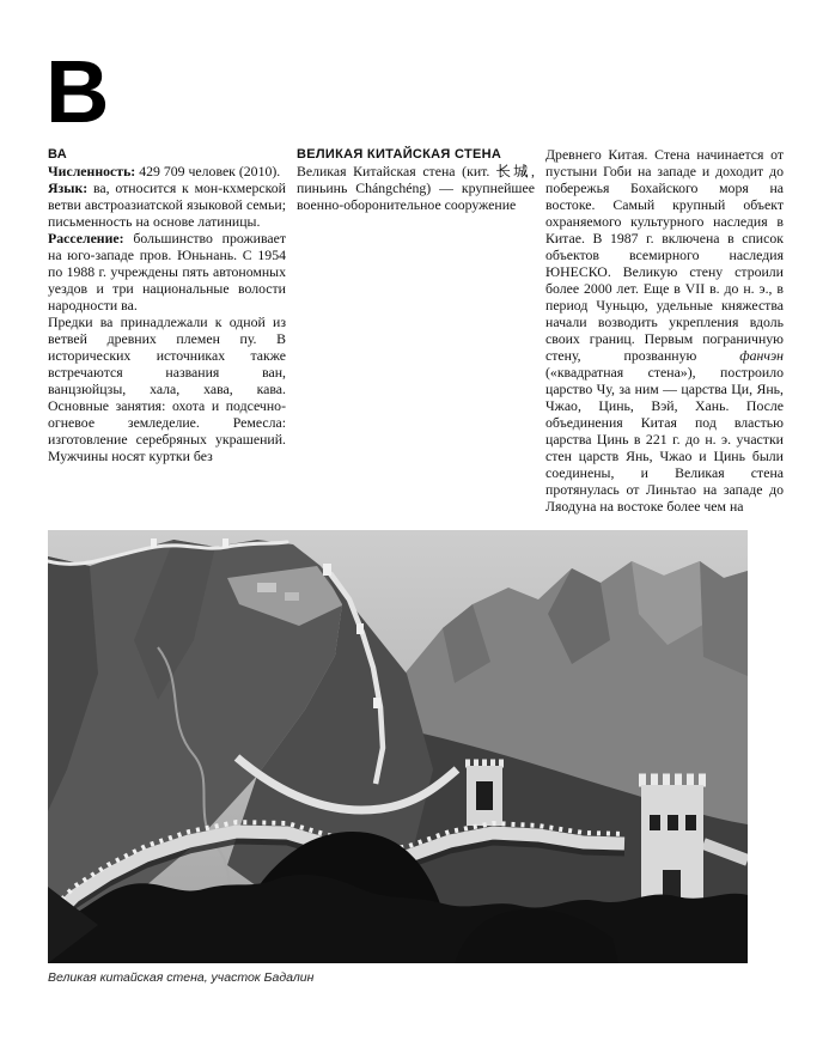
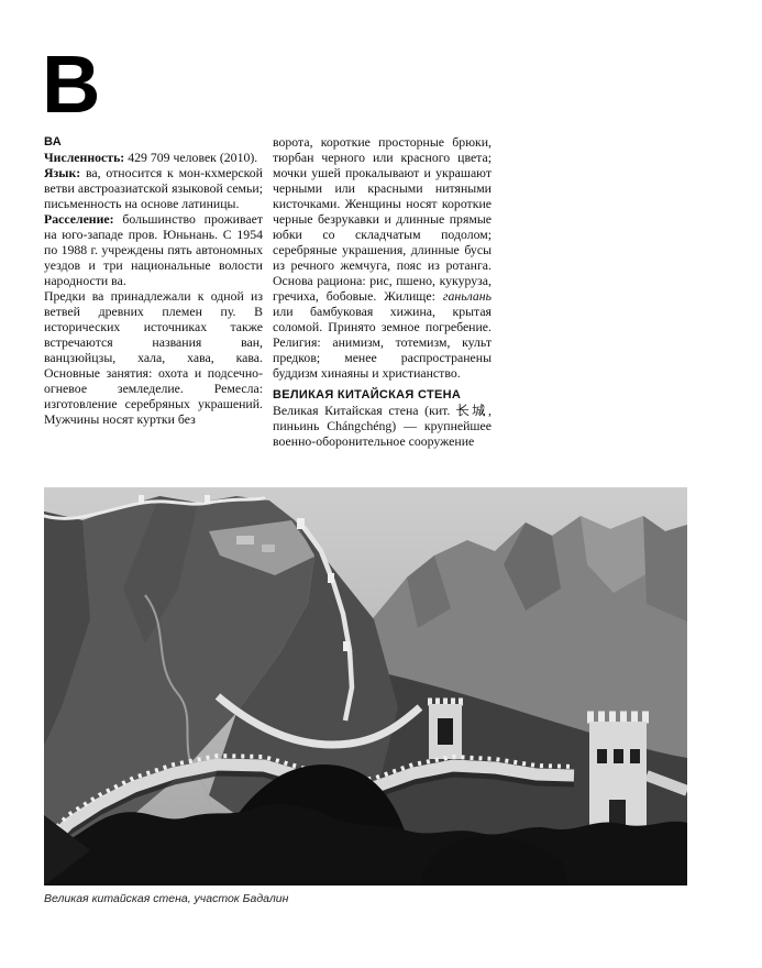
  В
  ВА
  Численность: 429 709 человек (2010).
  Язык: ва, относится к мон-кхмерской ветви австроазиатской языковой семьи; письменность на основе латиницы.
  Расселение: большинство проживает на юго-западе пров. Юньнань. С 1954 по 1988 г. учреждены пять автономных уездов и три национальные волости народности ва.
  Предки ва принадлежали к одной из ветвей древних племен пу. В исторических источниках также встречаются названия ван, ванцзюйцзы, хала, хава, кава. Основные занятия: охота и подсечно-огневое земледелие. Ремесла: изготовление серебряных украшений. Мужчины носят куртки без
+ ворота, короткие просторные брюки, тюрбан черного или красного цвета; мочки ушей прокалывают и украшают черными или красными нитяными кисточками. Женщины носят короткие черные безрукавки и длинные прямые юбки со складчатым подолом; серебряные украшения, длинные бусы из речного жемчуга, пояс из ротанга. Основа рациона: рис, пшено, кукуруза, гречиха, бобовые. Жилище: ганьлань или бамбуковая хижина, крытая соломой. Принято земное погребение. Религия: анимизм, тотемизм, культ предков; менее распространены буддизм хинаяны и христианство.
  ВЕЛИКАЯ КИТАЙСКАЯ СТЕНА
  Великая Китайская стена (кит. 长城, пиньинь Chángchéng) — крупнейшее военно-оборонительное сооружение
- Древнего Китая. Стена начинается от пустыни Гоби на западе и доходит до побережья Бохайского моря на востоке. Самый крупный объект охраняемого культурного наследия в Китае. В 1987 г. включена в список объектов всемирного наследия ЮНЕСКО. Великую стену строили более 2000 лет. Еще в VII в. до н. э., в период Чуньцю, удельные княжества начали возводить укрепления вдоль своих границ. Первым пограничную стену, прозванную фанчэн («квадратная стена»), построило царство Чу, за ним — царства Ци, Янь, Чжао, Цинь, Вэй, Хань. После объединения Китая под властью царства Цинь в 221 г. до н. э. участки стен царств Янь, Чжао и Цинь были соединены, и Великая стена протянулась от Линьтао на западе до Ляодуна на востоке более чем на
  Великая китайская стена, участок Бадалин
